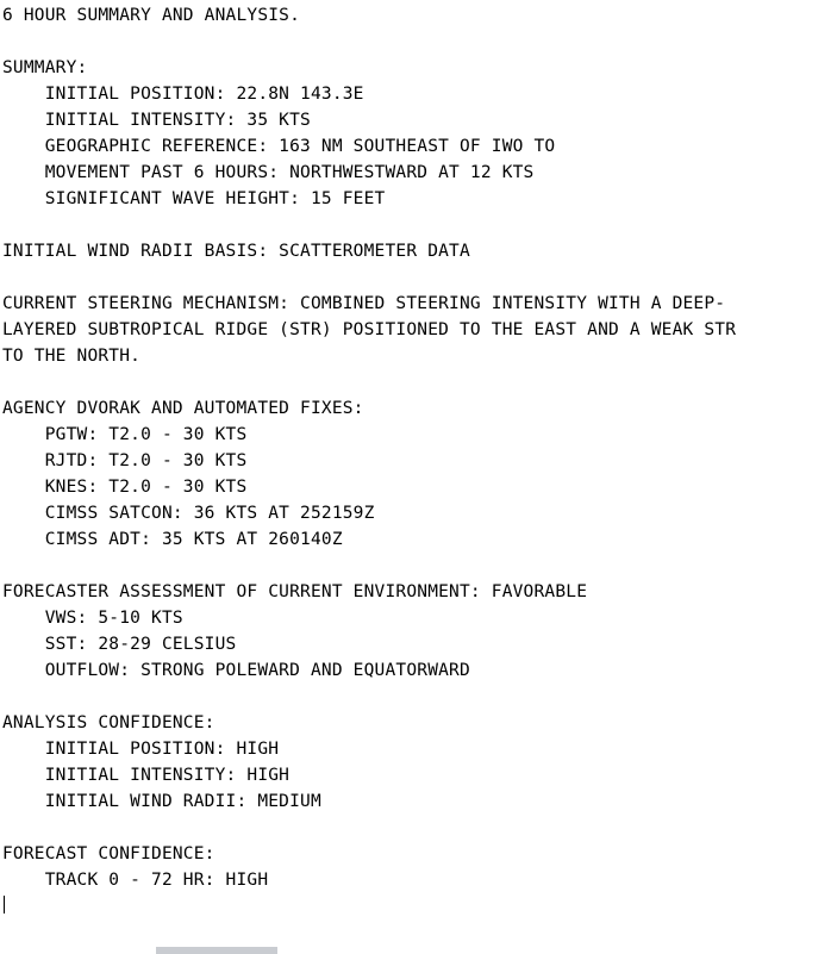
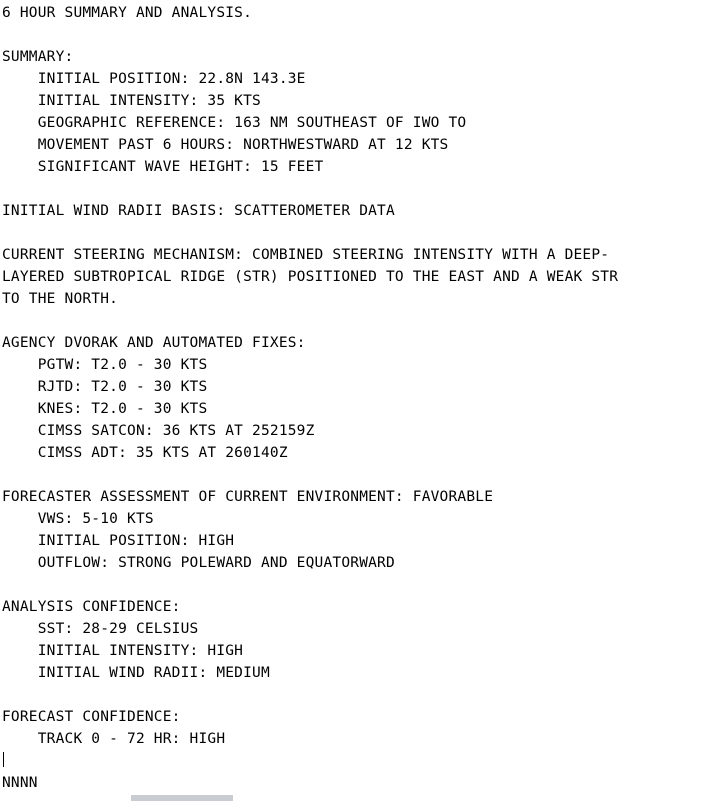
  6 HOUR SUMMARY AND ANALYSIS.
  SUMMARY:
  INITIAL POSITION: 22.8N 143.3E
  INITIAL INTENSITY: 35 KTS
  GEOGRAPHIC REFERENCE: 163 NM SOUTHEAST OF IWO TO
  MOVEMENT PAST 6 HOURS: NORTHWESTWARD AT 12 KTS
  SIGNIFICANT WAVE HEIGHT: 15 FEET
  INITIAL WIND RADII BASIS: SCATTEROMETER DATA
  CURRENT STEERING MECHANISM: COMBINED STEERING INTENSITY WITH A DEEP-
  LAYERED SUBTROPICAL RIDGE (STR) POSITIONED TO THE EAST AND A WEAK STR
  TO THE NORTH.
  AGENCY DVORAK AND AUTOMATED FIXES:
  PGTW: T2.0 - 30 KTS
  RJTD: T2.0 - 30 KTS
  KNES: T2.0 - 30 KTS
  CIMSS SATCON: 36 KTS AT 252159Z
  CIMSS ADT: 35 KTS AT 260140Z
  FORECASTER ASSESSMENT OF CURRENT ENVIRONMENT: FAVORABLE
  VWS: 5-10 KTS
- SST: 28-29 CELSIUS
+ INITIAL POSITION: HIGH
  OUTFLOW: STRONG POLEWARD AND EQUATORWARD
  ANALYSIS CONFIDENCE:
- INITIAL POSITION: HIGH
+ SST: 28-29 CELSIUS
  INITIAL INTENSITY: HIGH
  INITIAL WIND RADII: MEDIUM
  FORECAST CONFIDENCE:
  TRACK 0 - 72 HR: HIGH
+ NNNN
